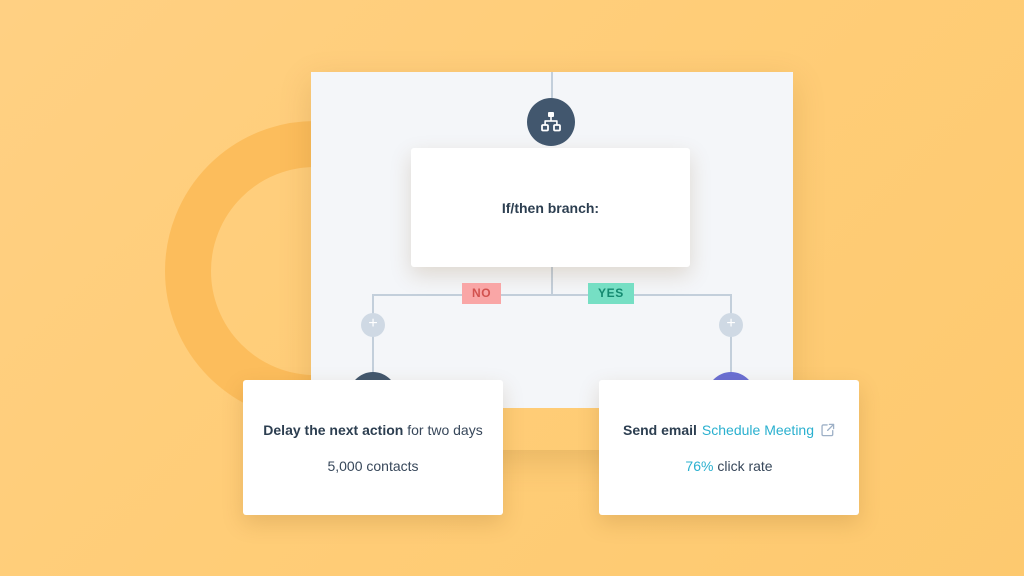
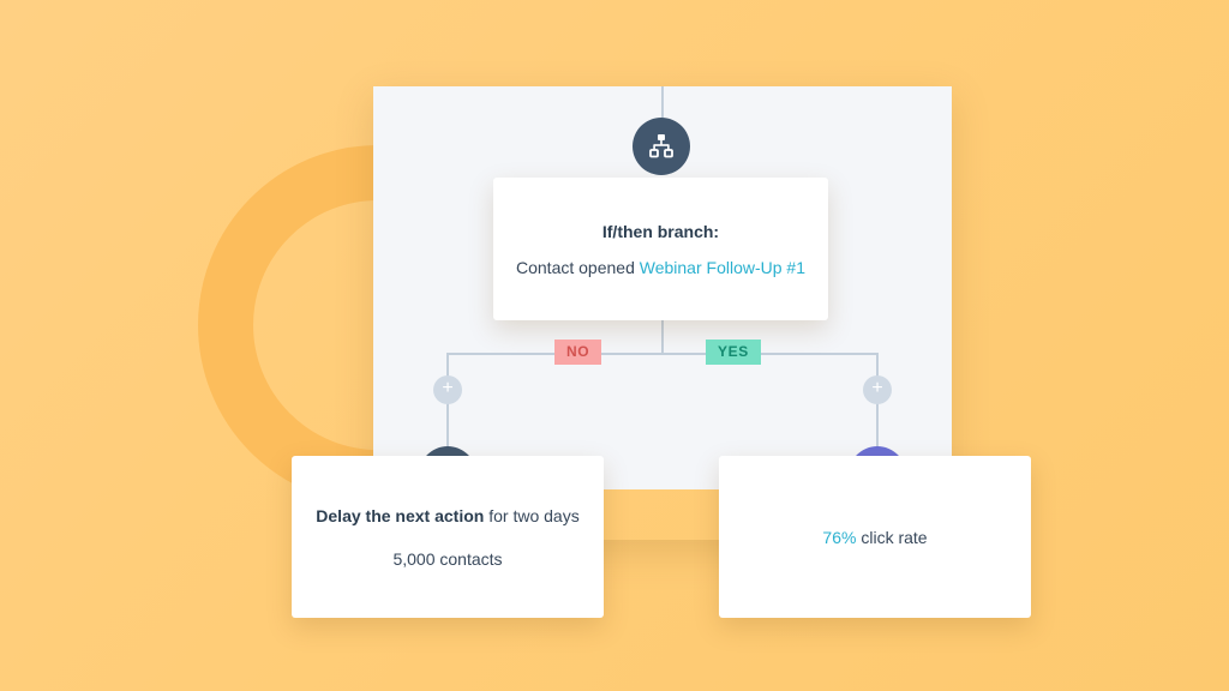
  If/then branch:
+ Contact opened Webinar Follow-Up #1
  NO
  YES
  +
  +
  Delay the next action for two days
  5,000 contacts
- Send email
- Schedule Meeting
  76% click rate
